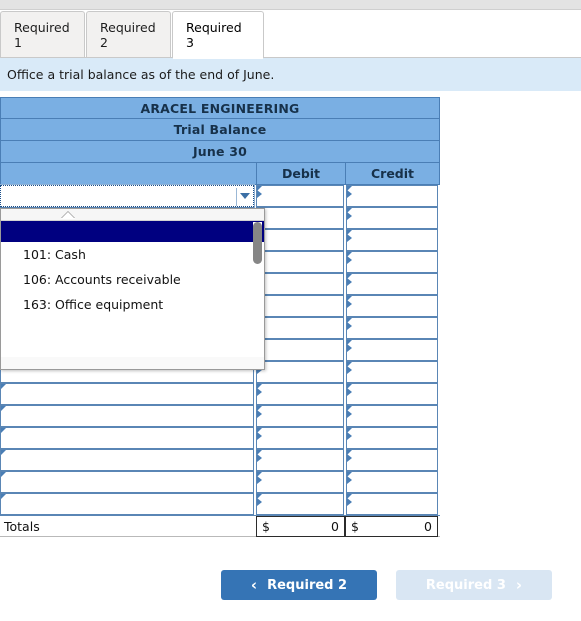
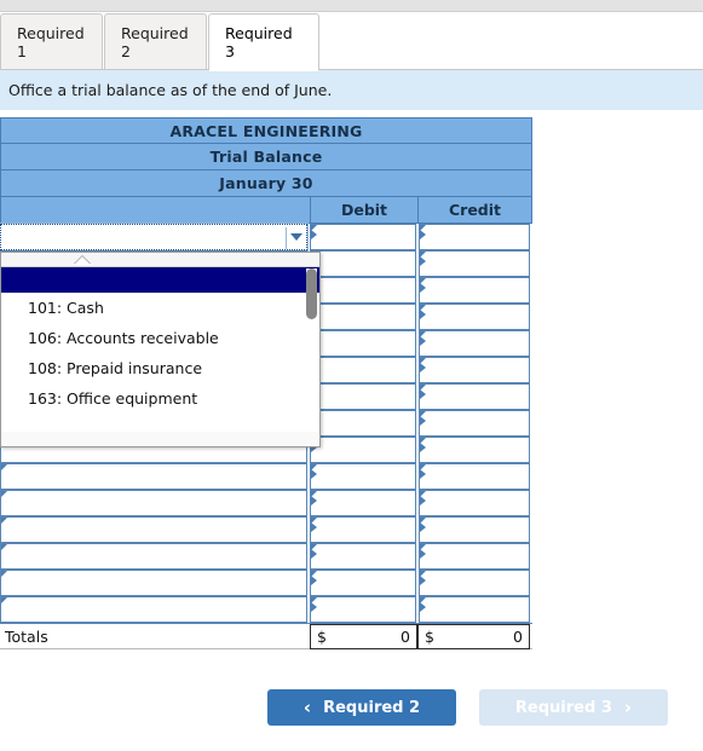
  Required 1
  Required 2
  Required 3
  Office a trial balance as of the end of June.
  ARACEL ENGINEERING
  Trial Balance
- June 30
+ January 30
  Debit
  Credit
  Totals
  $
  0
  $
  0
  101: Cash
  106: Accounts receivable
+ 108: Prepaid insurance
  163: Office equipment
  ‹
  Required 2
  Required 3
  ›
